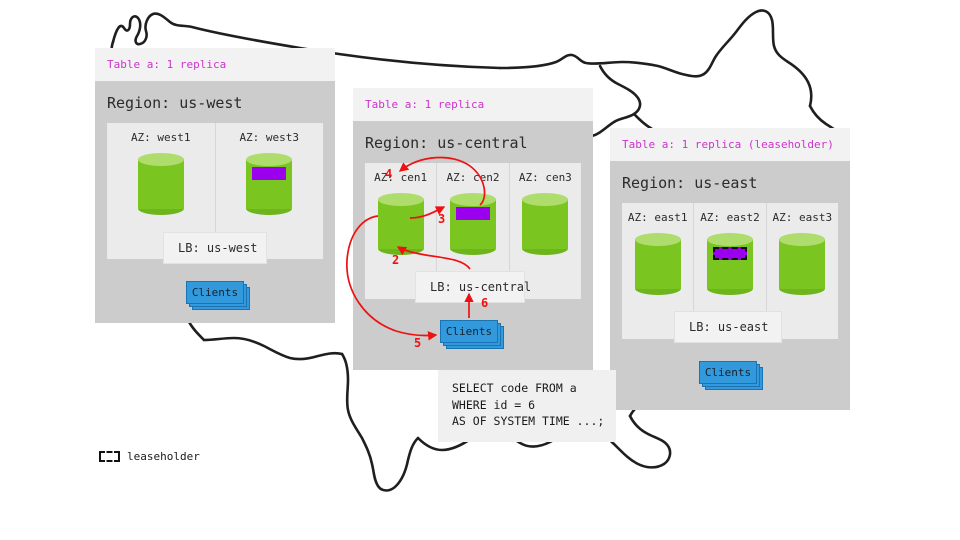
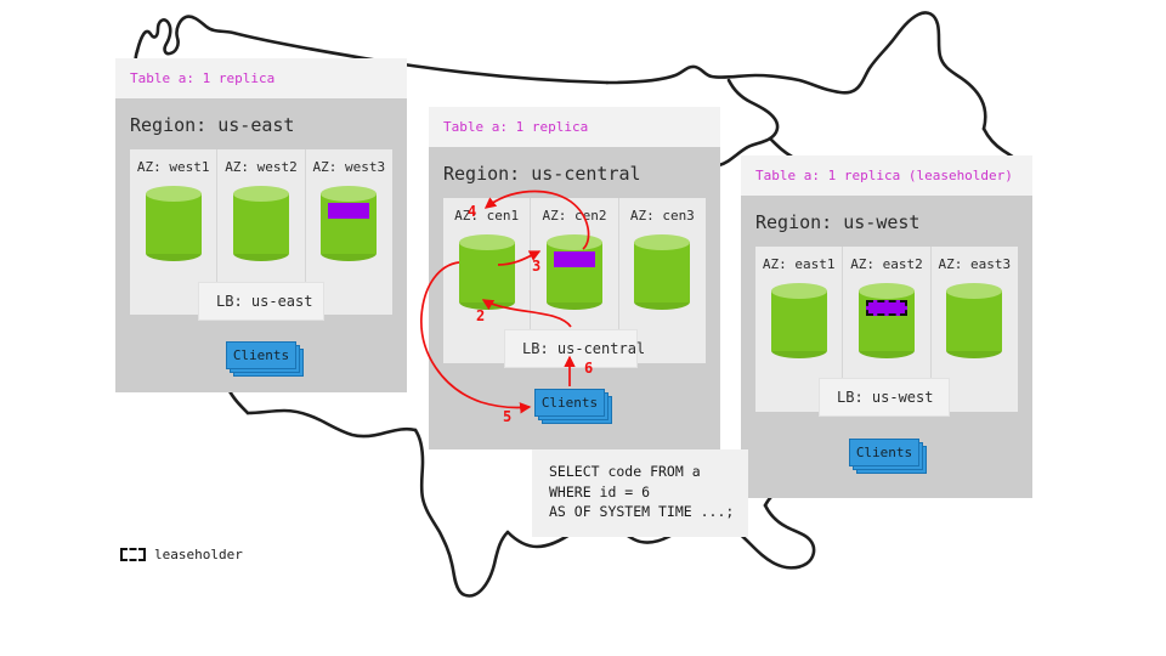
  Table a: 1 replica
- Region: us-west
+ Region: us-east
  AZ: west1
+ AZ: west2
  AZ: west3
- LB: us-west
+ LB: us-east
  Clients
  Table a: 1 replica
  Region: us-central
  AZ: cen1
  AZ: cen2
  AZ: cen3
  LB: us-central
  Clients
  SELECT code FROM a
  WHERE id = 6
  AS OF SYSTEM TIME ...;
  Table a: 1 replica (leaseholder)
- Region: us-east
+ Region: us-west
  AZ: east1
  AZ: east2
  AZ: east3
- LB: us-east
+ LB: us-west
  Clients
  leaseholder
  6
  2
  3
  4
  5
